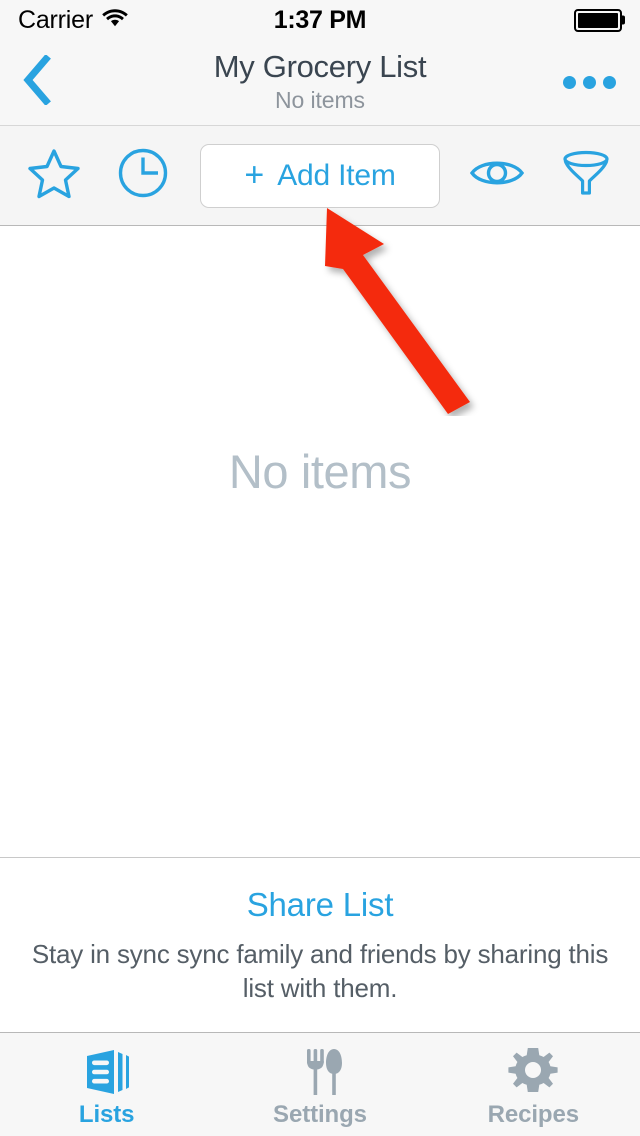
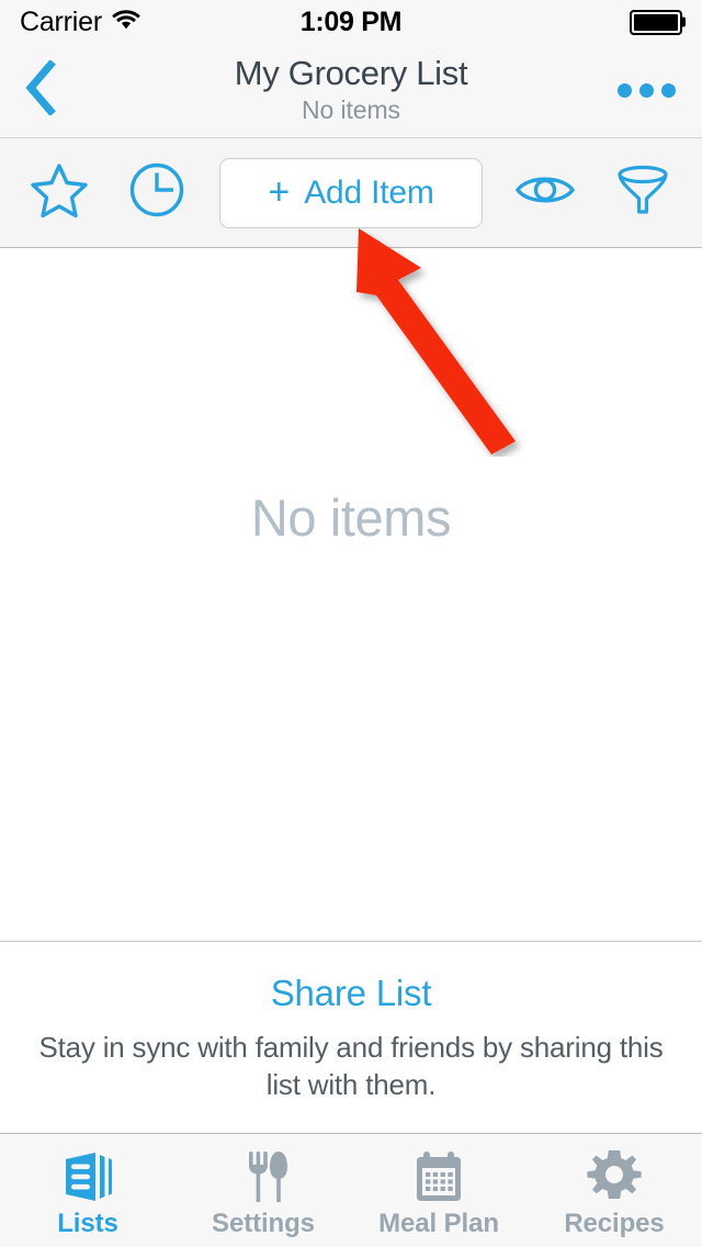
  Carrier
- 1:37 PM
+ 1:09 PM
  My Grocery List
  No items
  +
  Add Item
  No items
  Share List
- Stay in sync sync family and friends by sharing this list with them.
+ Stay in sync with family and friends by sharing this list with them.
  Lists
  Settings
+ Meal Plan
  Recipes
